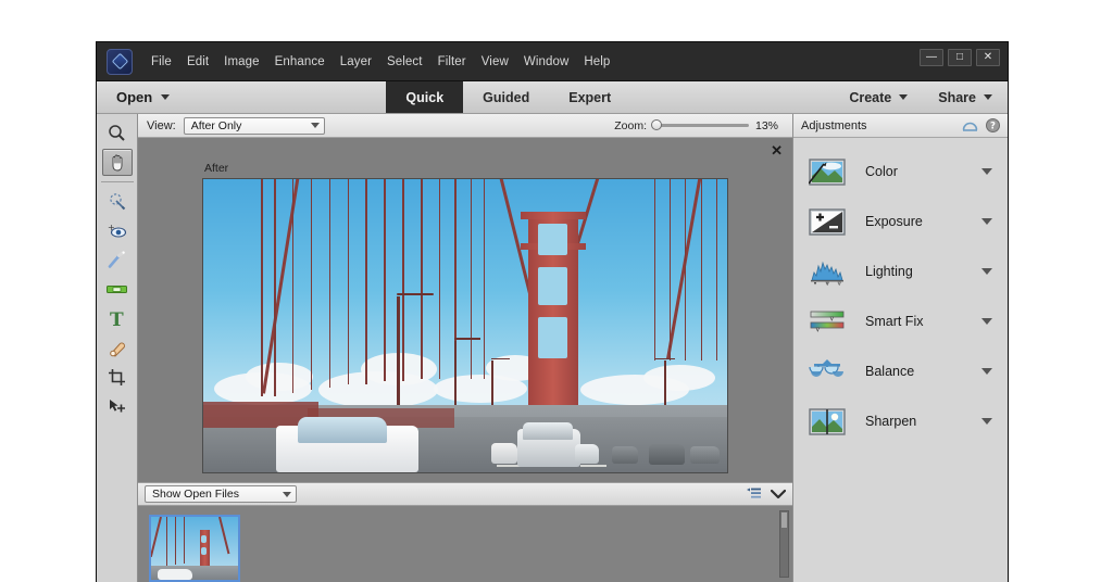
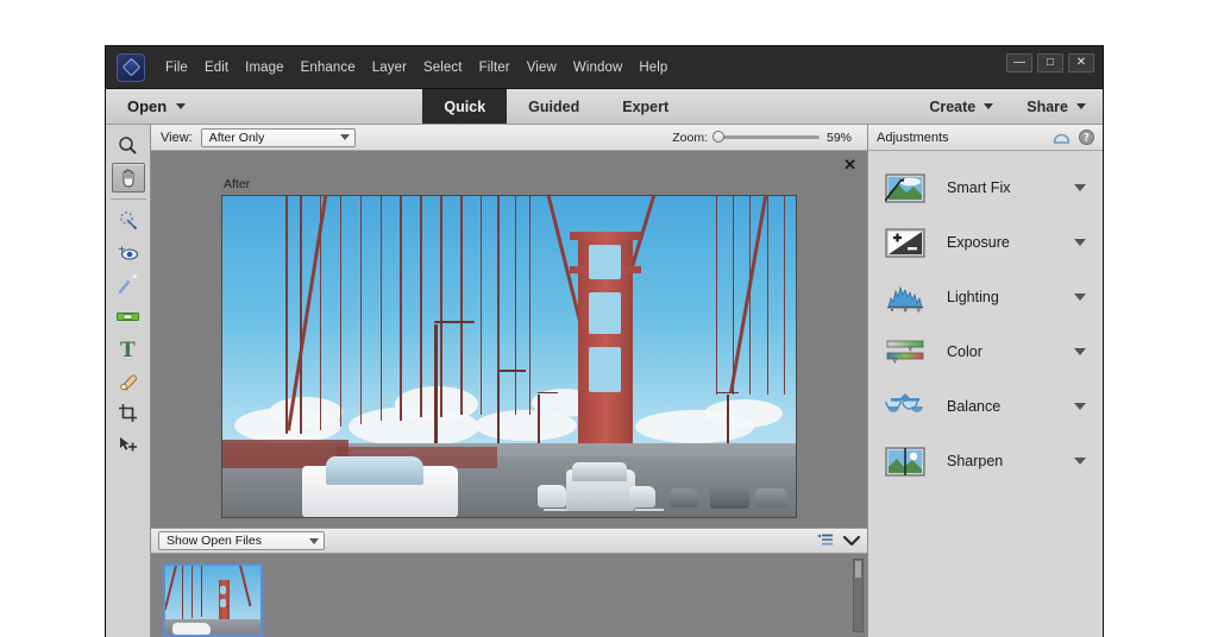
  File
  Edit
  Image
  Enhance
  Layer
  Select
  Filter
  View
  Window
  Help
  —
  □
  ✕
  Open
  Quick
  Guided
  Expert
  Create
  Share
  +
  T
  View:
  After Only
  Zoom:
- 13%
+ 59%
  ✕
  After
  Show Open Files
  Adjustments
  ?
- Color
+ Smart Fix
  Exposure
  Lighting
- Smart Fix
+ Color
  Balance
  Sharpen
